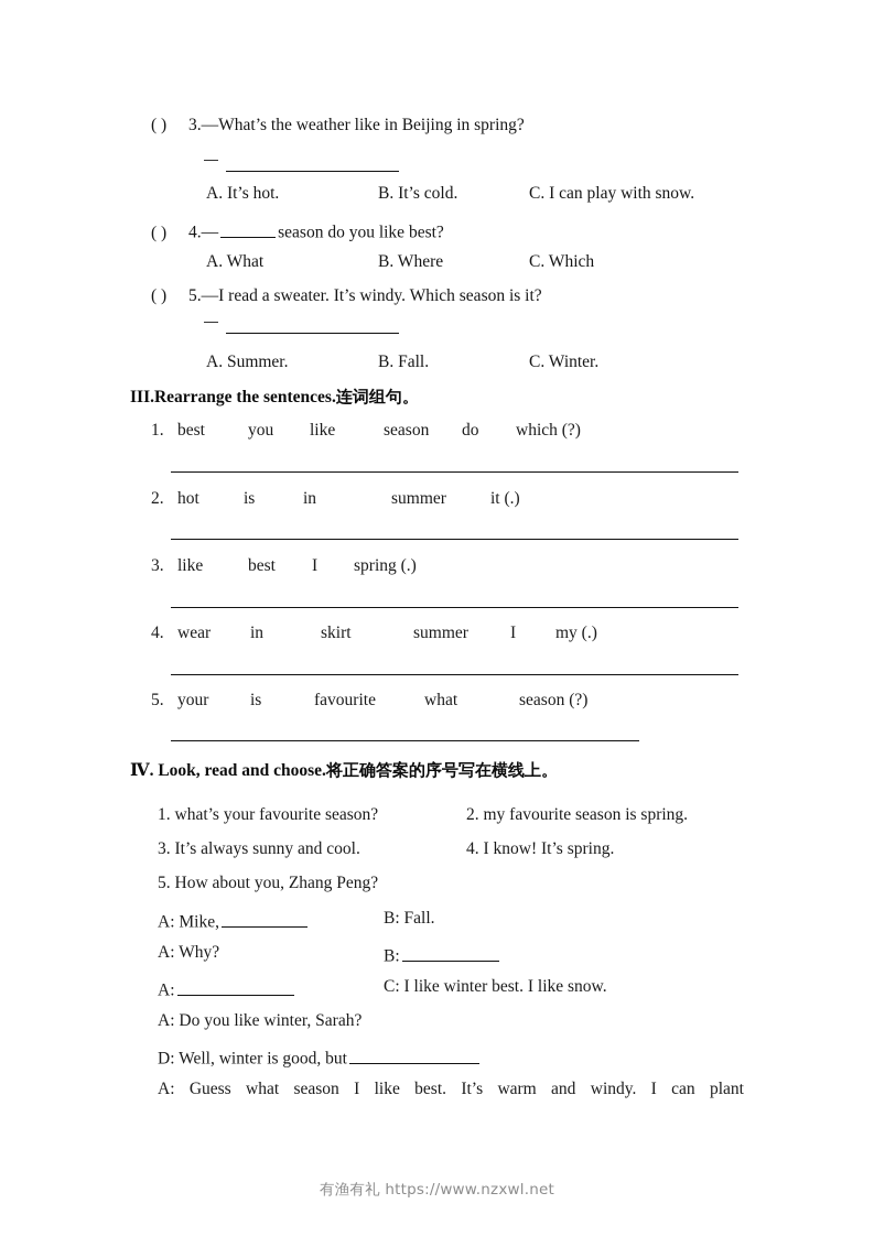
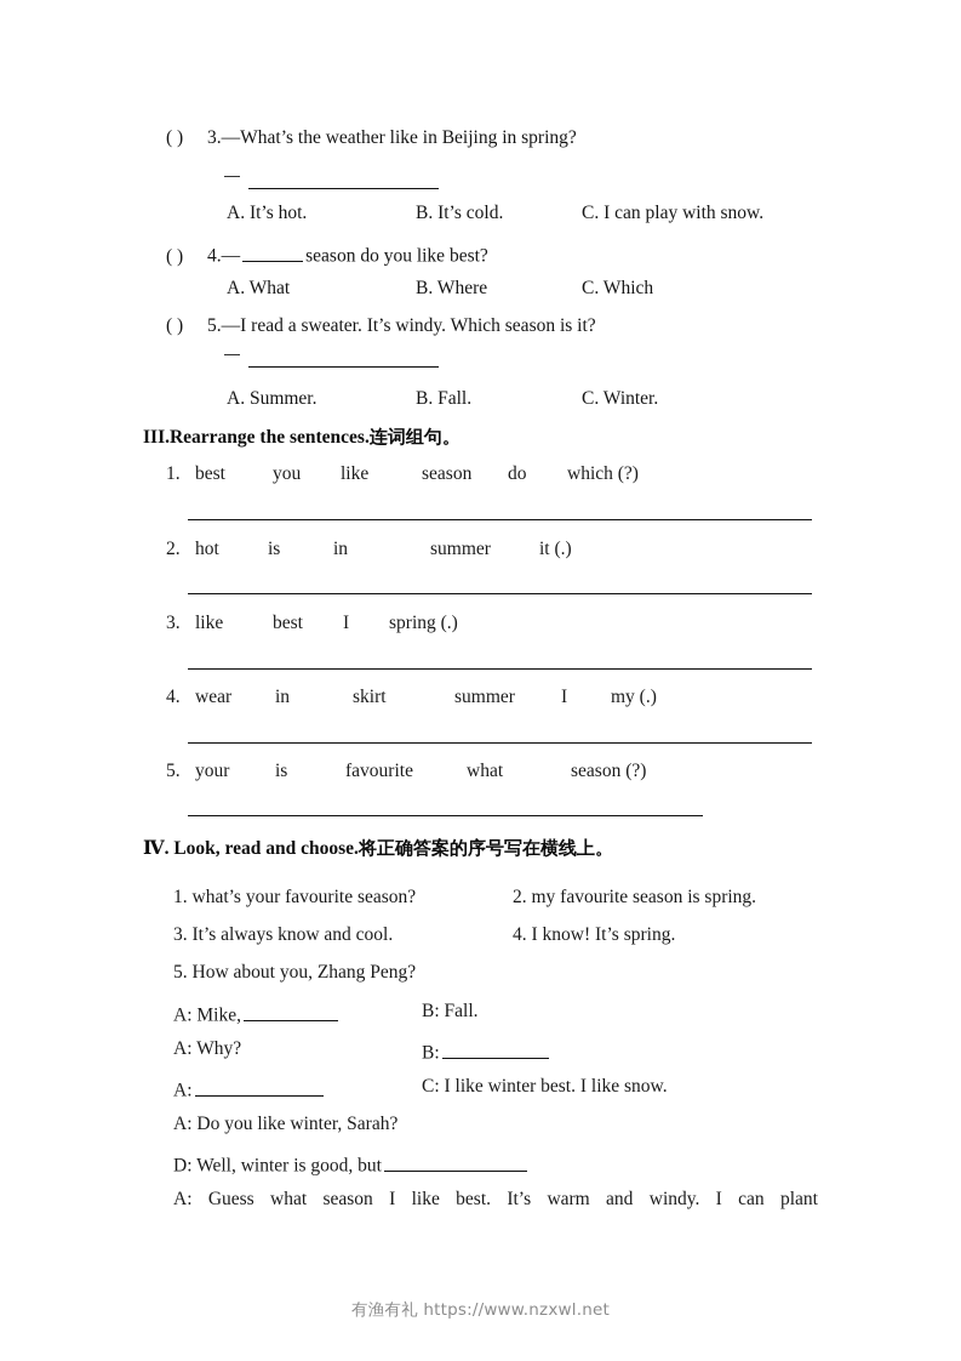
  ( ) 3.—What’s the weather like in Beijing in spring?
  A. It’s hot. B. It’s cold. C. I can play with snow.
  ( ) 4.— season do you like best?
  A. What B. Where C. Which
  ( ) 5.—I read a sweater. It’s windy. Which season is it?
  A. Summer. B. Fall. C. Winter.
  III.Rearrange the sentences.连词组句。
  1. best you like season do which (?)
  2. hot is in summer it (.)
  3. like best I spring (.)
  4. wear in skirt summer I my (.)
  5. your is favourite what season (?)
  Ⅳ. Look, read and choose.将正确答案的序号写在横线上。
  1. what’s your favourite season?
  2. my favourite season is spring.
- 3. It’s always sunny and cool.
+ 3. It’s always know and cool.
  4. I know! It’s spring.
  5. How about you, Zhang Peng?
  A: Mike,
  B: Fall.
  A: Why?
  B:
  A:
  C: I like winter best. I like snow.
  A: Do you like winter, Sarah?
  D: Well, winter is good, but
  A: Guess what season I like best. It’s warm and windy. I can plant
  有渔有礼 https://www.nzxwl.net
